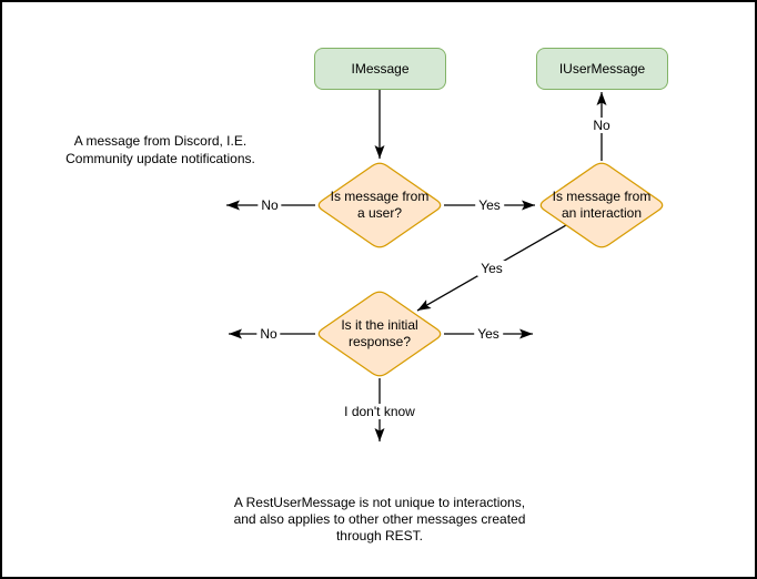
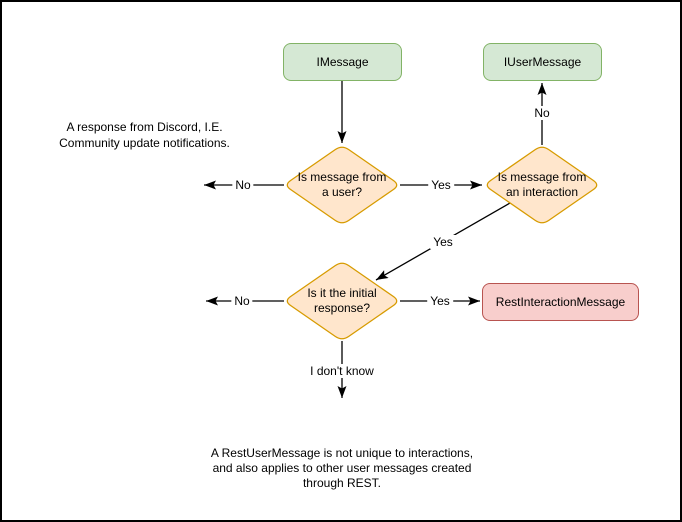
  IMessage
  IUserMessage
+ RestInteractionMessage
  Is message from
  a user?
  Is message from
  an interaction
  Is it the initial
  response?
  No
  Yes
  No
  Yes
  No
  Yes
  I don't know
- A message from Discord, I.E.
+ A response from Discord, I.E.
  Community update notifications.
  A RestUserMessage is not unique to interactions,
- and also applies to other other messages created
+ and also applies to other user messages created
  through REST.
